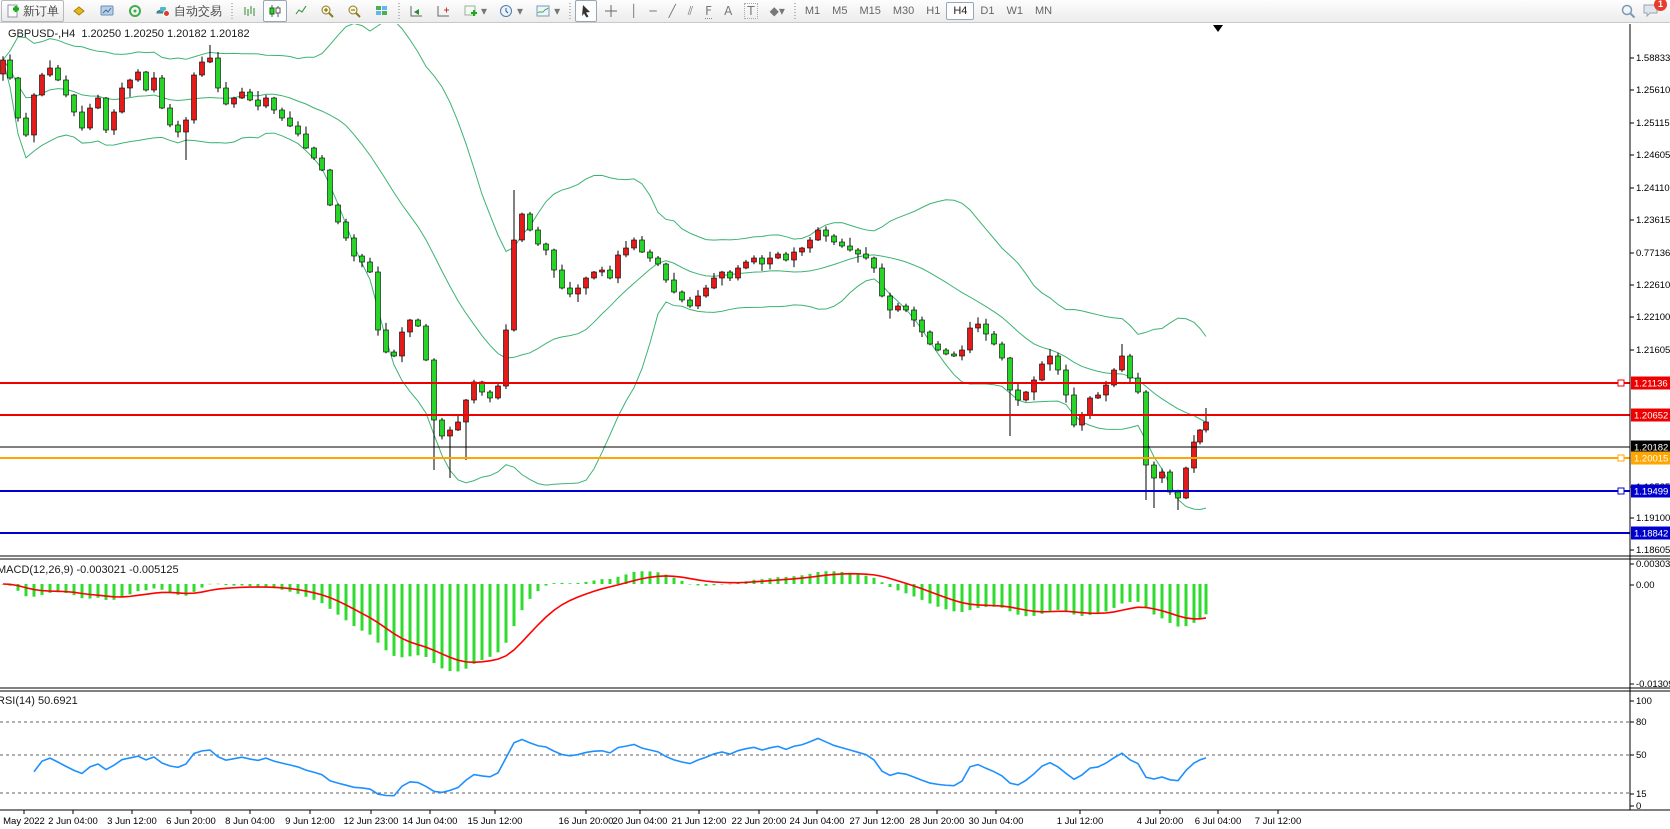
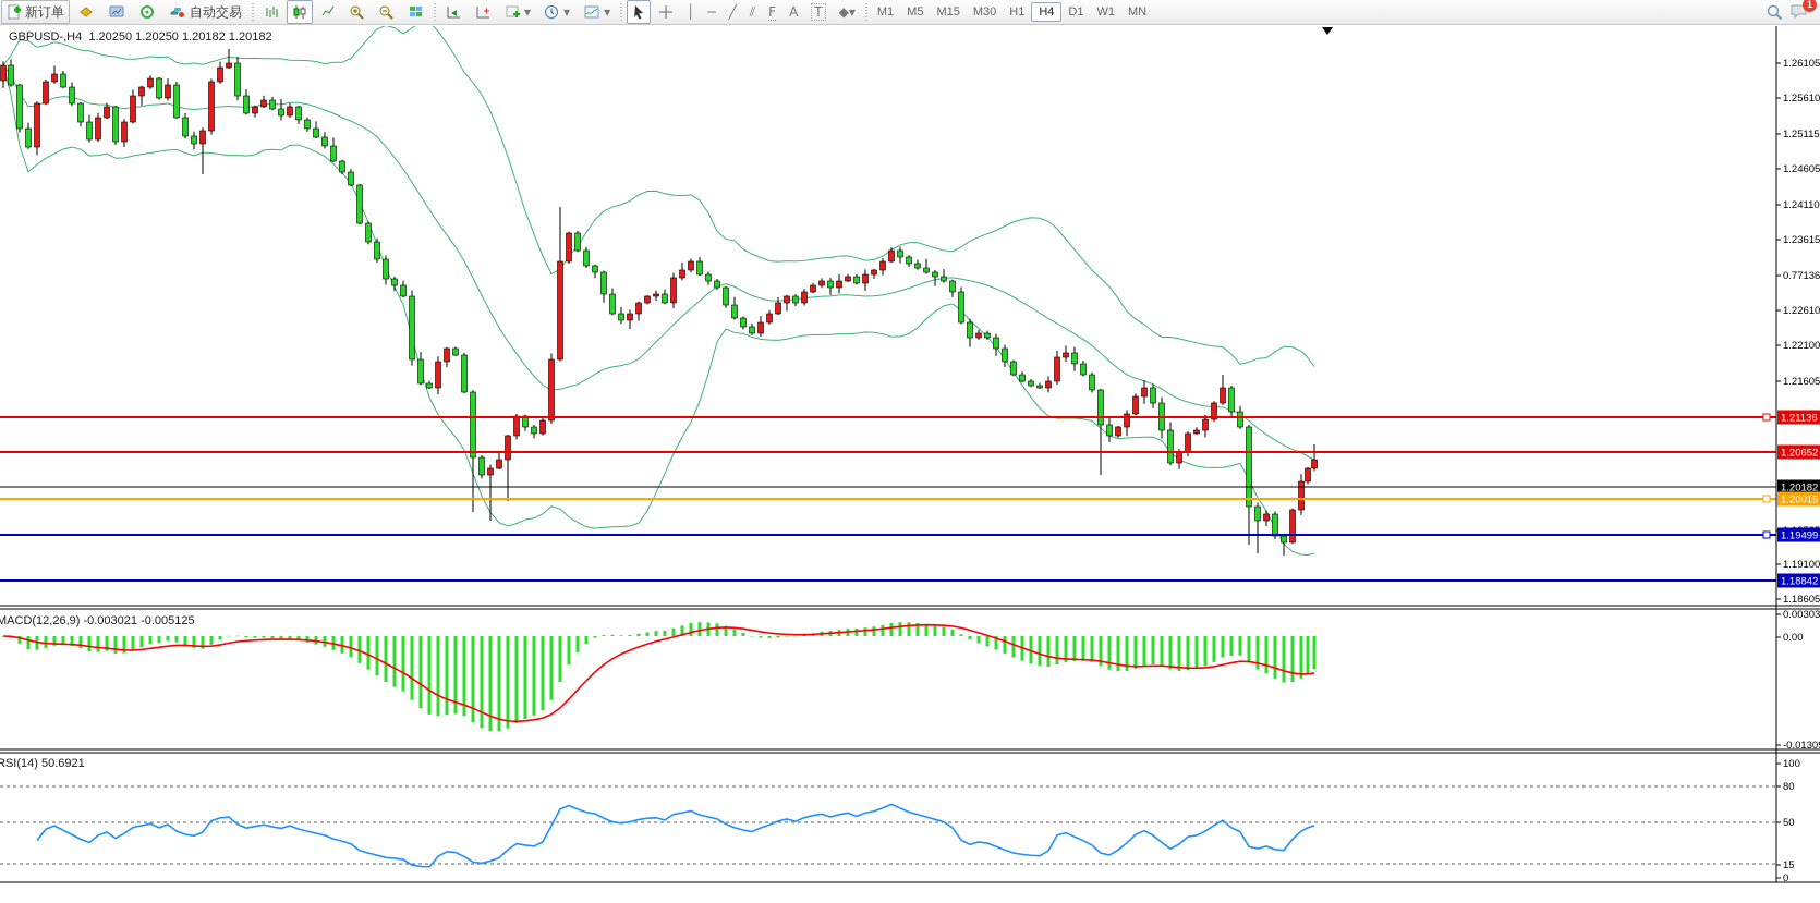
  新订单
  自动交易
  ▾
  ▾
  ▾
  │
  ─
  ╱
  ⫽
  F
  A
  T
  ◆▾
  M1
  M5
  M15
  M30
  H1
  H4
  D1
  W1
  MN
  1
  GBPUSD-,H4 1.20250 1.20250 1.20182 1.20182
  MACD(12,26,9) -0.003021 -0.005125
  RSI(14) 50.6921
- 1.58833
+ 1.26105
  1.25610
  1.25115
  1.24605
  1.24110
  1.23615
  0.77136
  1.22610
  1.22100
  1.21605
  1.19100
  1.18605
  0.00303
  0.00
  -0.0130
  100
  80
  50
  15
  0
  1.21136
  1.20652
  1.20182
  1.20015
  1.19499
  1.18842
- May 2022
- 2 Jun 04:00
- 3 Jun 12:00
- 6 Jun 20:00
- 8 Jun 04:00
- 9 Jun 12:00
- 12 Jun 23:00
- 14 Jun 04:00
- 15 Jun 12:00
- 16 Jun 20:00
- 20 Jun 04:00
- 21 Jun 12:00
- 22 Jun 20:00
- 24 Jun 04:00
- 27 Jun 12:00
- 28 Jun 20:00
- 30 Jun 04:00
- 1 Jul 12:00
- 4 Jul 20:00
- 6 Jul 04:00
- 7 Jul 12:00
